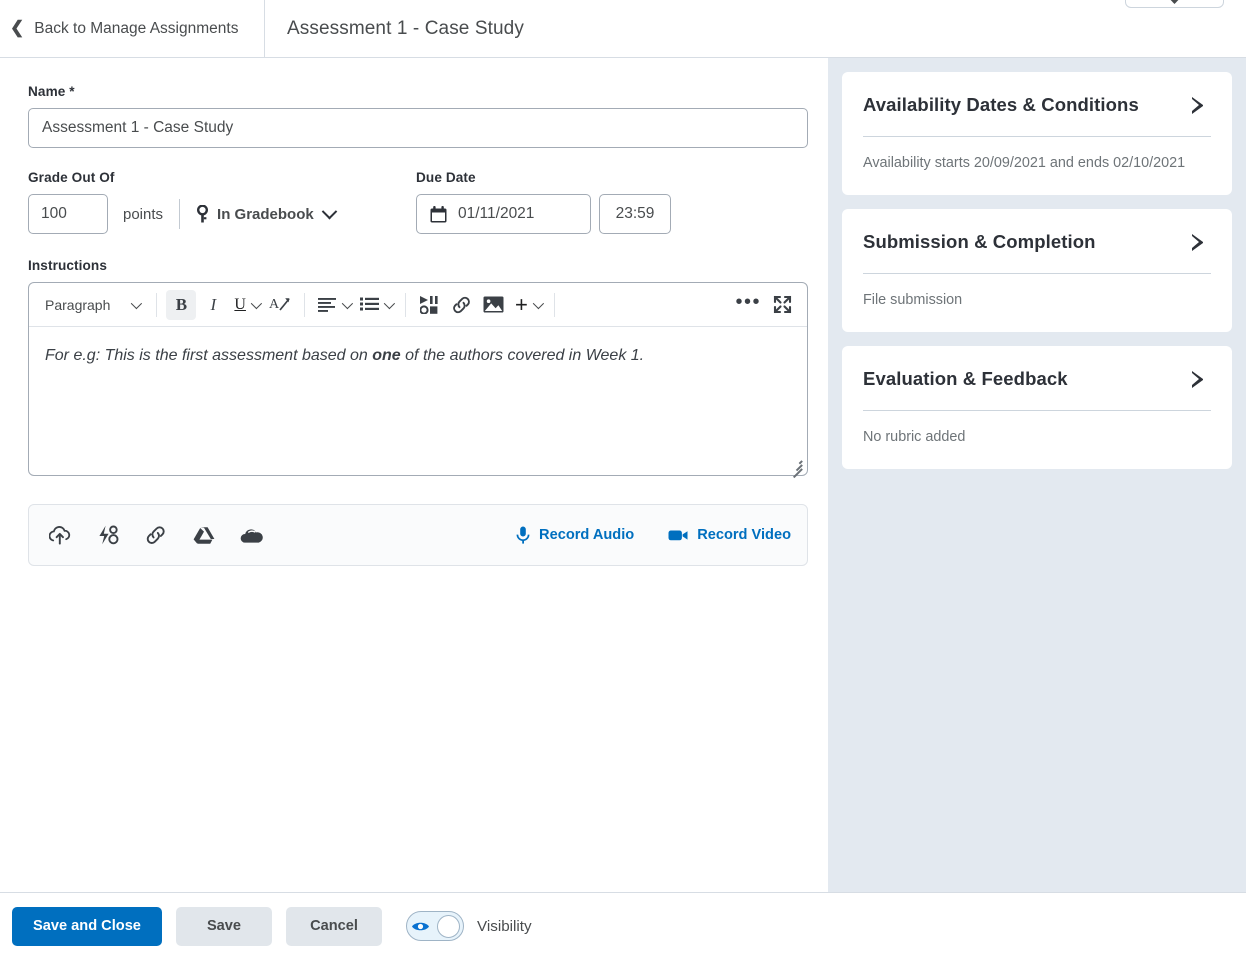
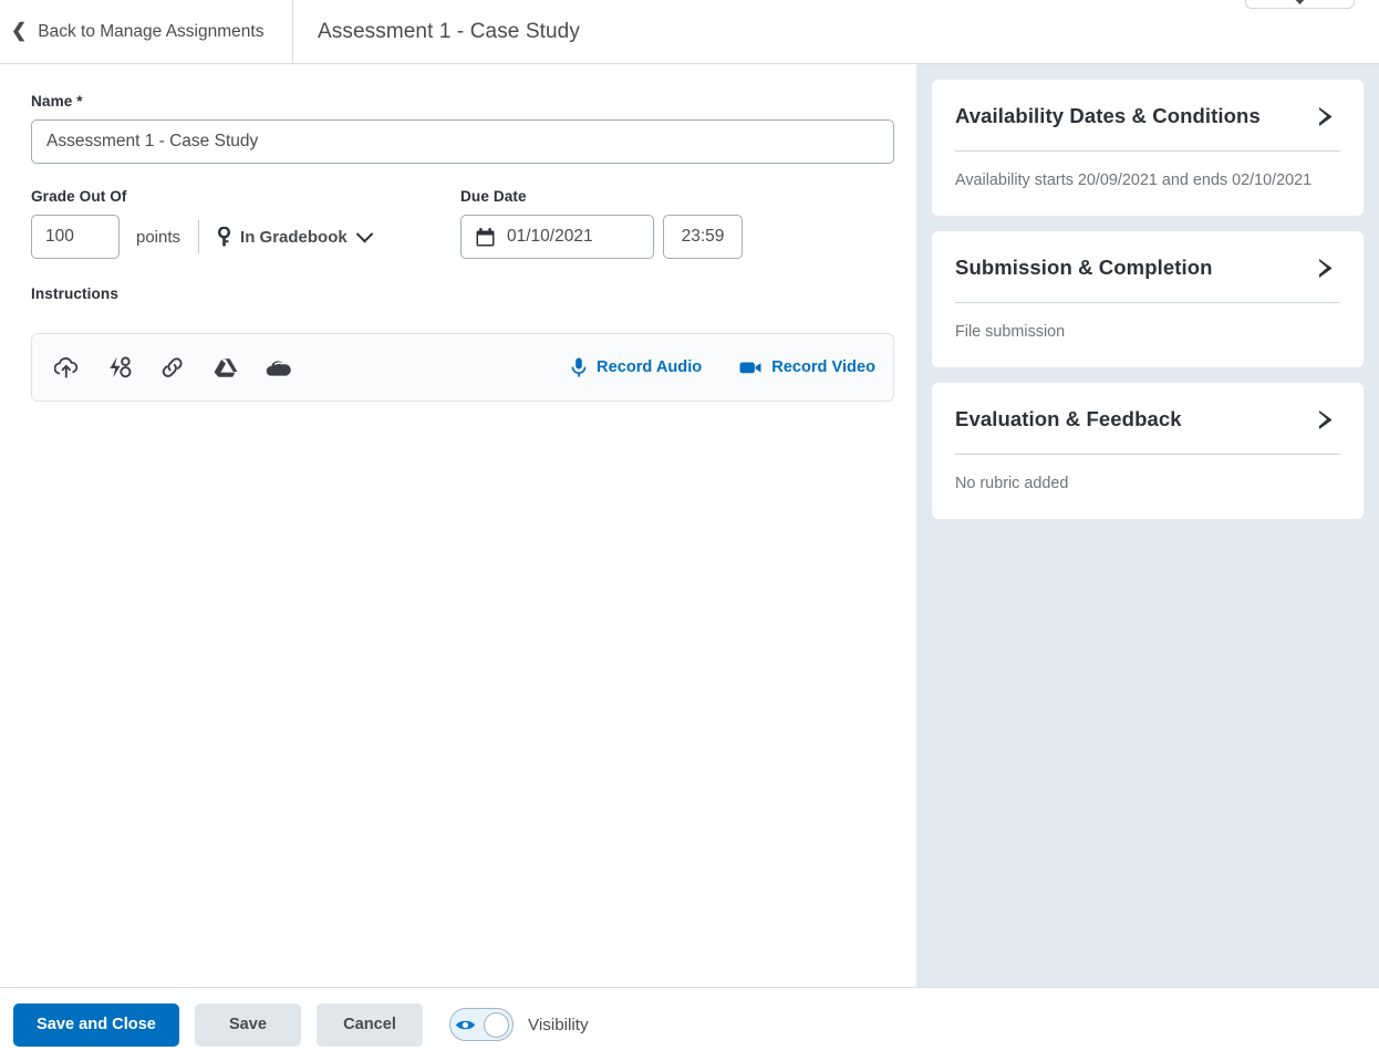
  ❮
  Back to Manage Assignments
  Assessment 1 - Case Study
  Name *
  Assessment 1 - Case Study
  Grade Out Of
  100
  points
  In Gradebook
  Due Date
- 01/11/2021
+ 01/10/2021
  23:59
  Instructions
- Paragraph
- B
- I
- U
- A
- +
- •••
- For e.g: This is the first assessment based on one of the authors covered in Week 1.
  Record Audio
  Record Video
  Availability Dates & Conditions
  Availability starts 20/09/2021 and ends 02/10/2021
  Submission & Completion
  File submission
  Evaluation & Feedback
  No rubric added
  Save and Close
  Save
  Cancel
  Visibility
